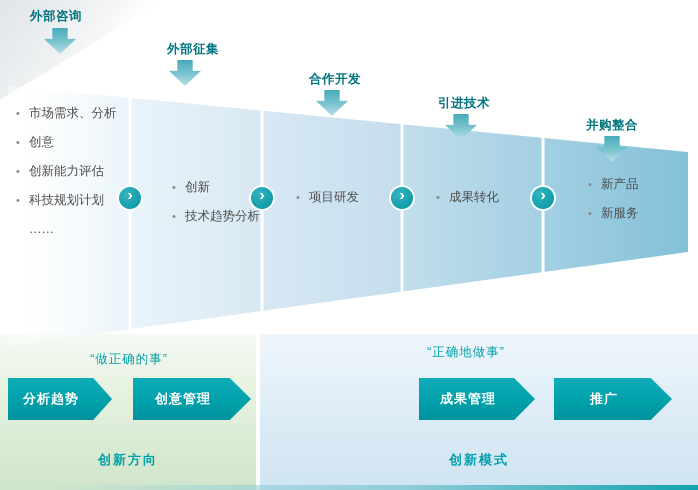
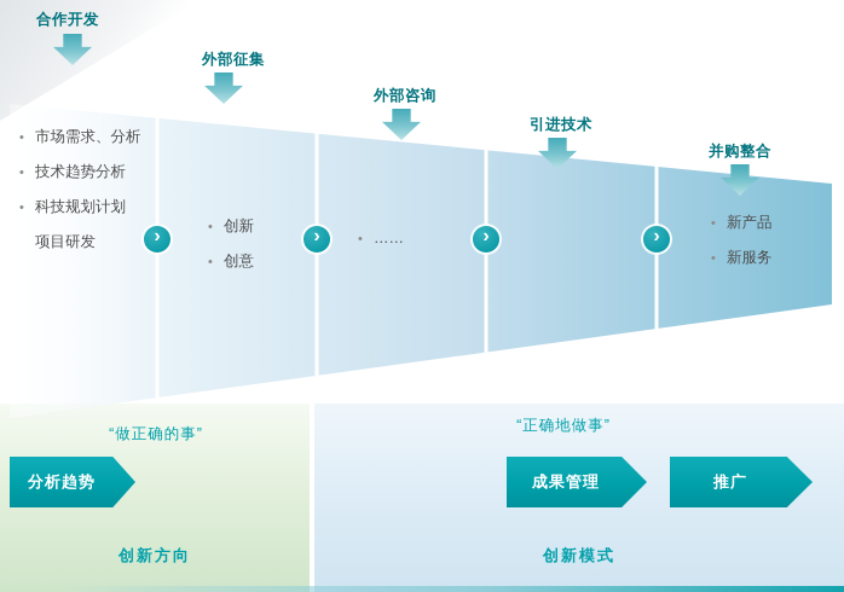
- 外部咨询
+ 合作开发
  外部征集
- 合作开发
+ 外部咨询
  引进技术
  并购整合
  • 市场需求、分析
- • 创意
+ • 技术趋势分析
- • 创新能力评估
  • 科技规划计划
- ……
+ 项目研发
  • 创新
- • 技术趋势分析
+ • 创意
- • 项目研发
+ • ……
- • 成果转化
  • 新产品
  • 新服务
  ›
  ›
  ›
  ›
  “做正确的事”
  “正确地做事”
  分析趋势
- 创意管理
  成果管理
  推广
  创新方向
  创新模式
